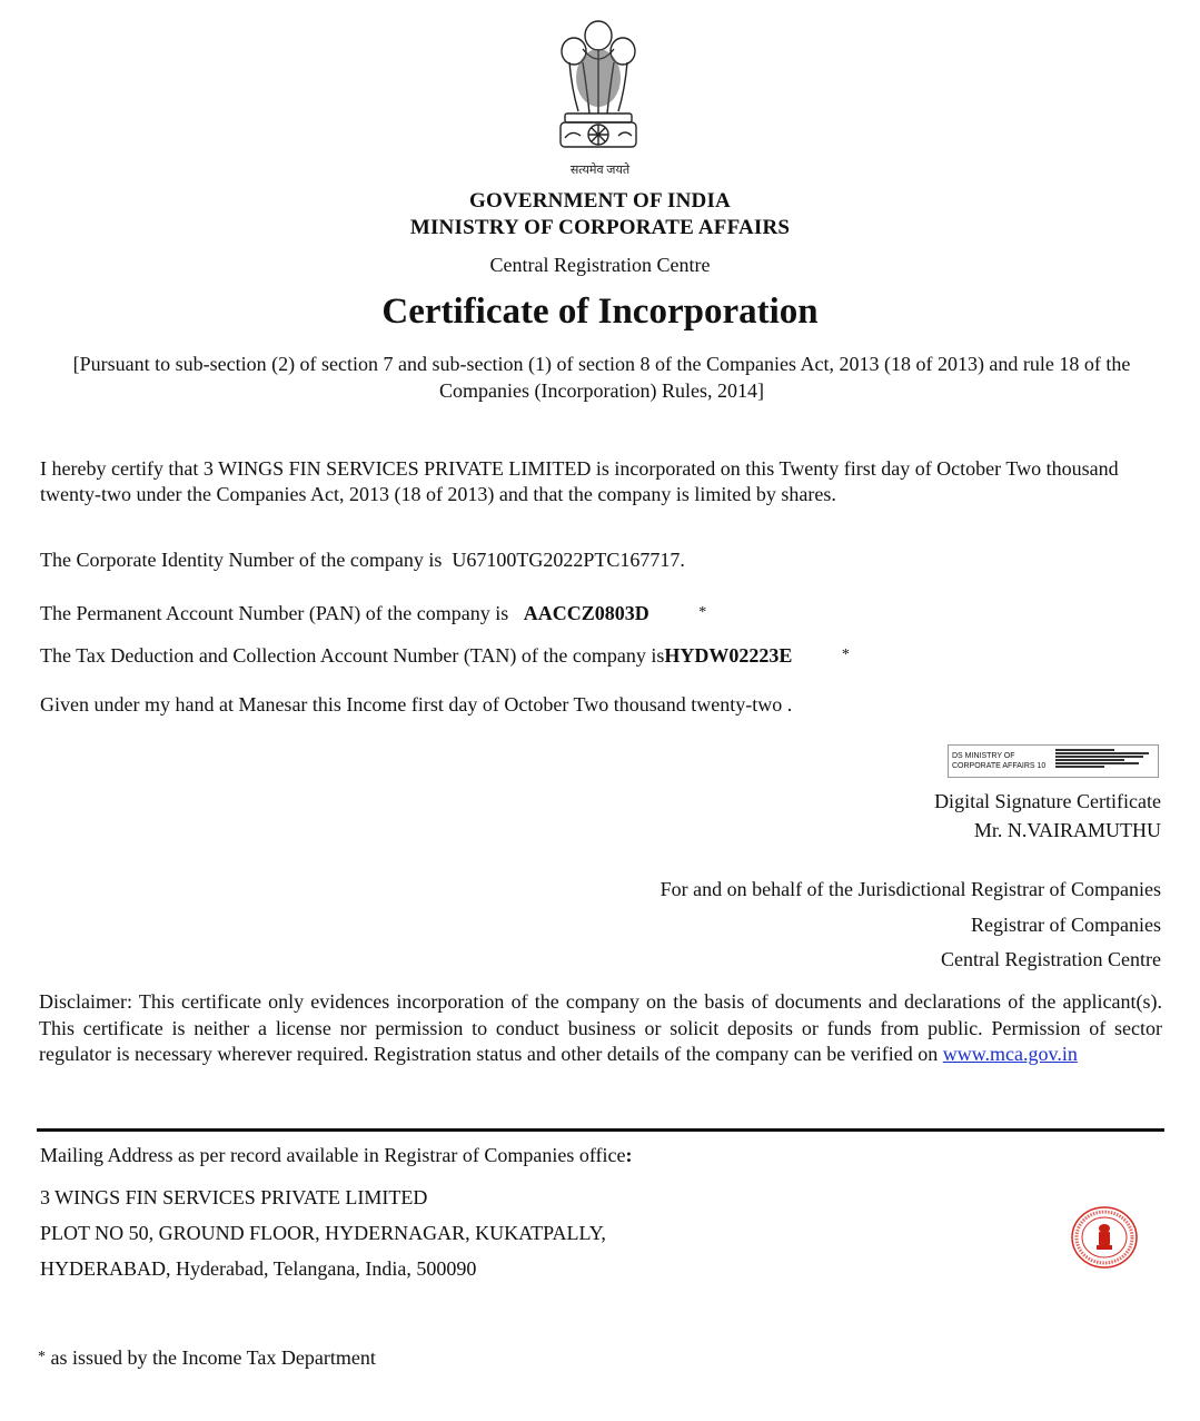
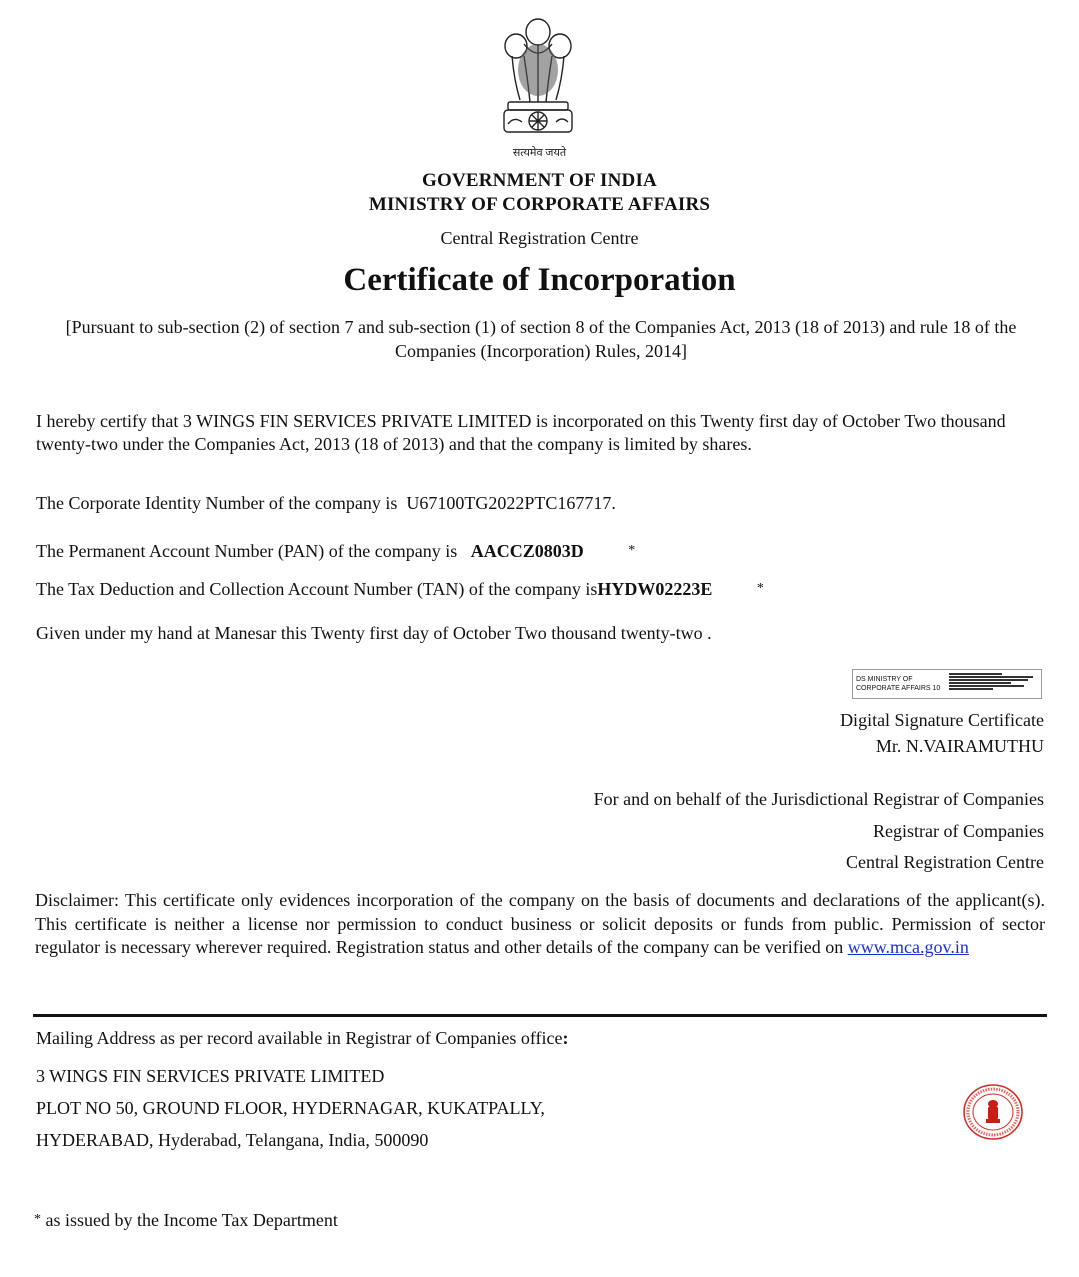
  सत्यमेव जयते
  GOVERNMENT OF INDIA
  MINISTRY OF CORPORATE AFFAIRS
  Central Registration Centre
  Certificate of Incorporation
  [Pursuant to sub-section (2) of section 7 and sub-section (1) of section 8 of the Companies Act, 2013 (18 of 2013) and rule 18 of the Companies (Incorporation) Rules, 2014]
  I hereby certify that 3 WINGS FIN SERVICES PRIVATE LIMITED is incorporated on this Twenty first day of October Two thousand twenty-two under the Companies Act, 2013 (18 of 2013) and that the company is limited by shares.
  The Corporate Identity Number of the company is U67100TG2022PTC167717.
  The Permanent Account Number (PAN) of the company is AACCZ0803D *
  The Tax Deduction and Collection Account Number (TAN) of the company isHYDW02223E *
- Given under my hand at Manesar this Income first day of October Two thousand twenty-two .
+ Given under my hand at Manesar this Twenty first day of October Two thousand twenty-two .
  Digital Signature Certificate
  Mr. N.VAIRAMUTHU
  For and on behalf of the Jurisdictional Registrar of Companies
  Registrar of Companies
  Central Registration Centre
  Disclaimer: This certificate only evidences incorporation of the company on the basis of documents and declarations of the applicant(s). This certificate is neither a license nor permission to conduct business or solicit deposits or funds from public. Permission of sector regulator is necessary wherever required. Registration status and other details of the company can be verified on www.mca.gov.in
  Mailing Address as per record available in Registrar of Companies office:
  3 WINGS FIN SERVICES PRIVATE LIMITED
  PLOT NO 50, GROUND FLOOR, HYDERNAGAR, KUKATPALLY,
  HYDERABAD, Hyderabad, Telangana, India, 500090
  * as issued by the Income Tax Department
